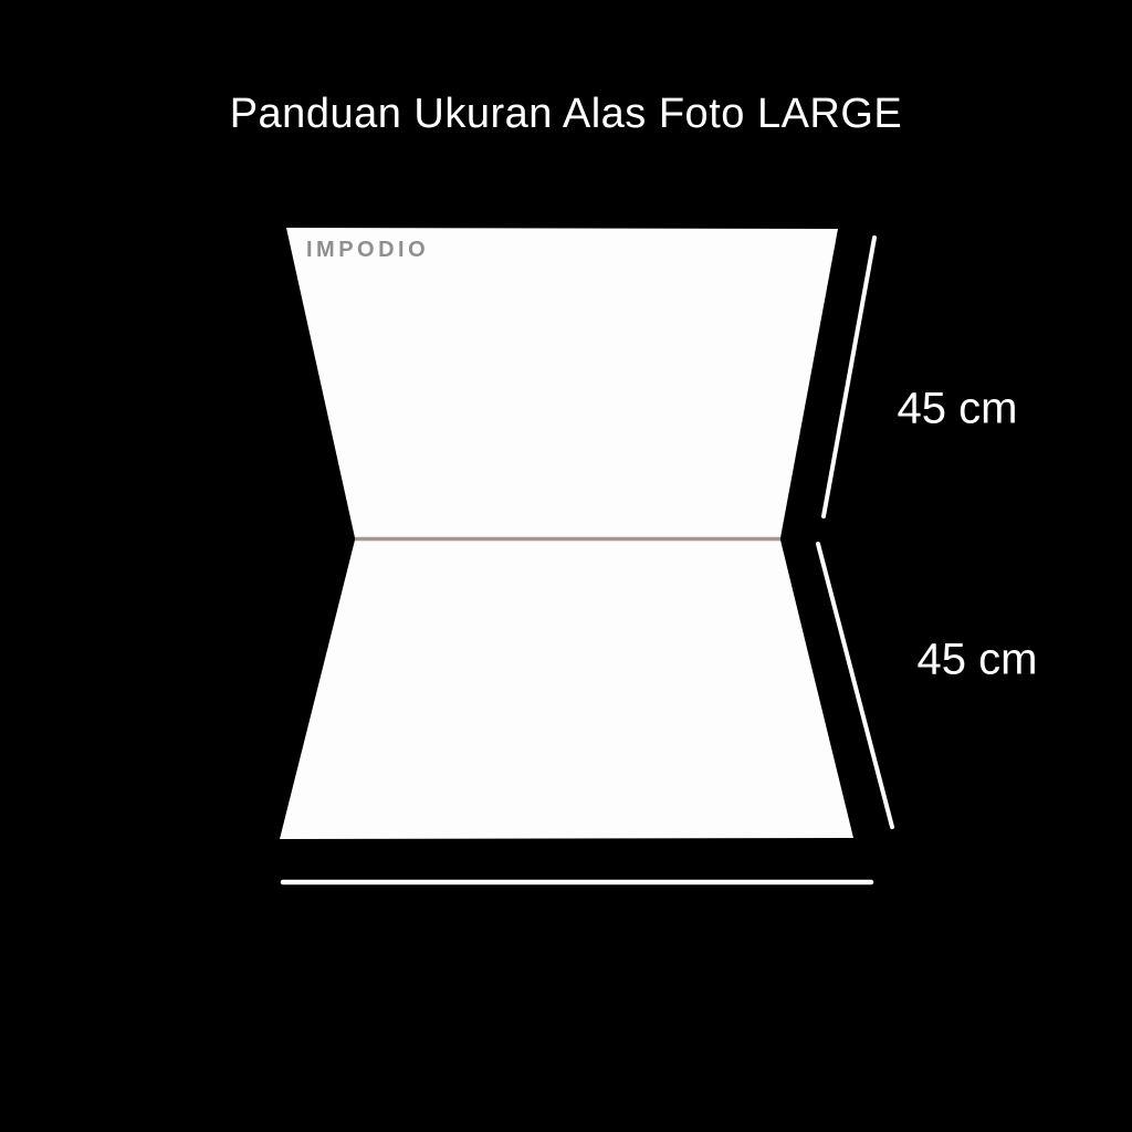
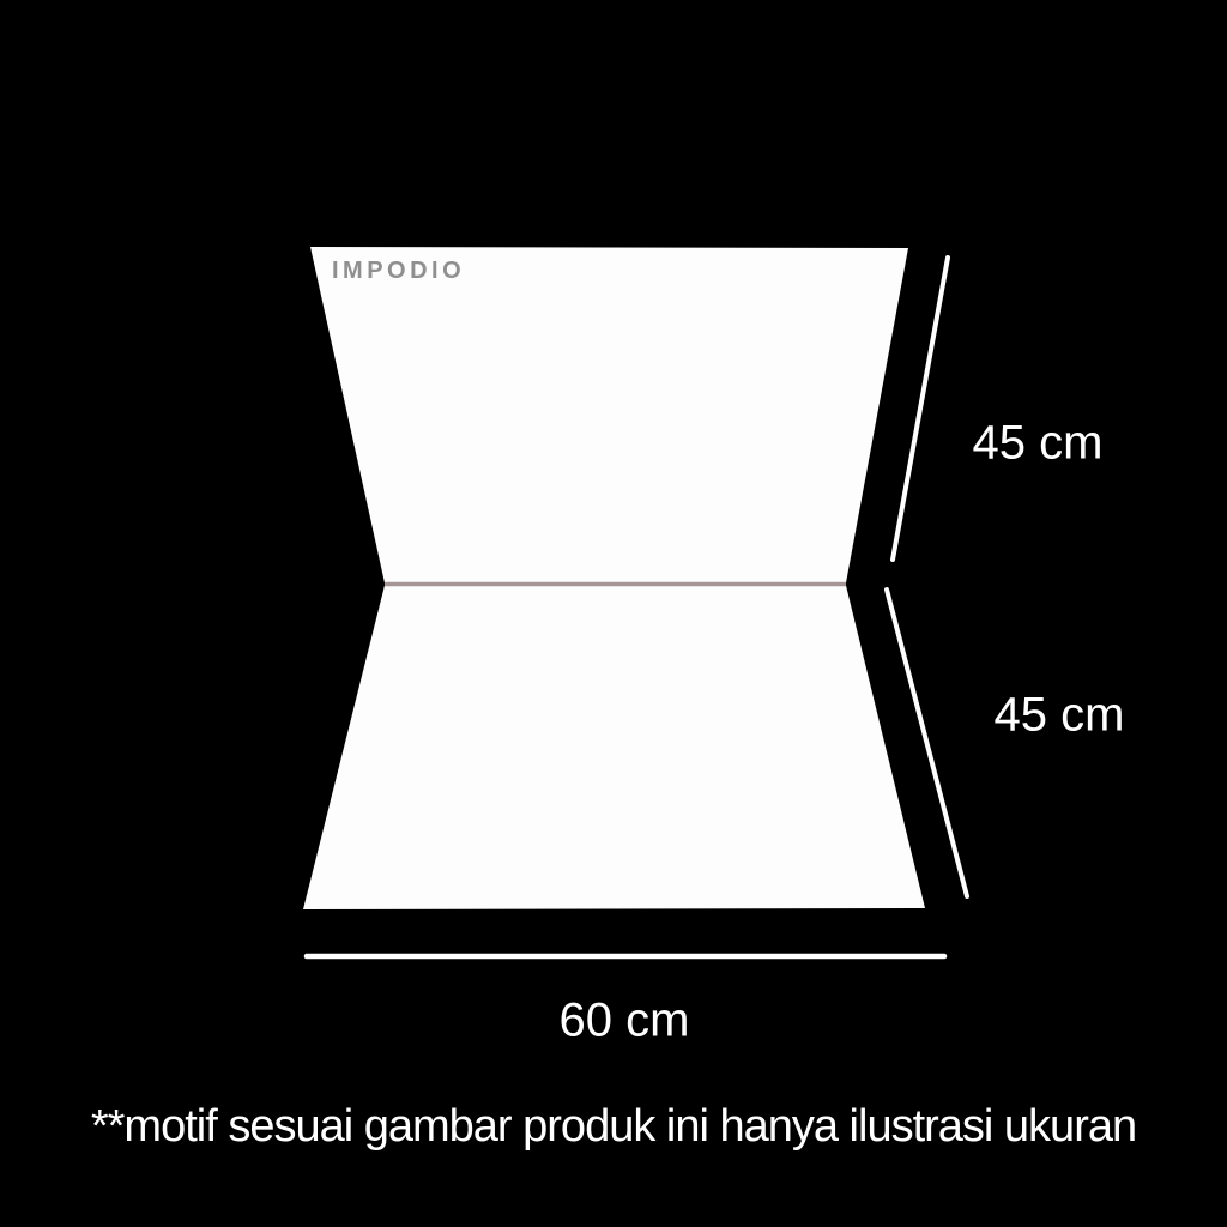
- Panduan Ukuran Alas Foto LARGE
  IMPODIO
  45 cm
  45 cm
+ 60 cm
+ **motif sesuai gambar produk ini hanya ilustrasi ukuran
